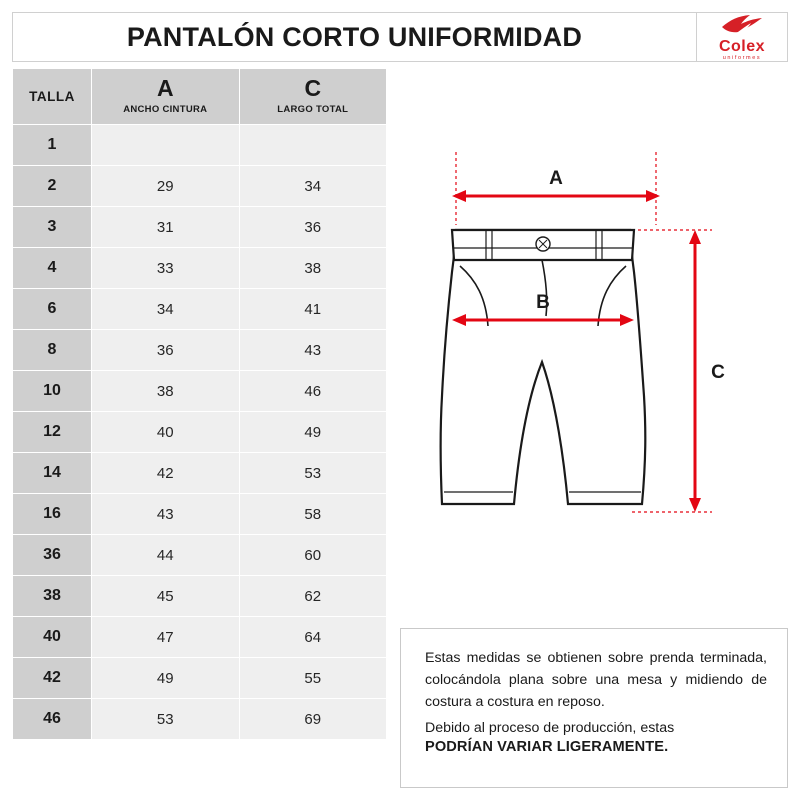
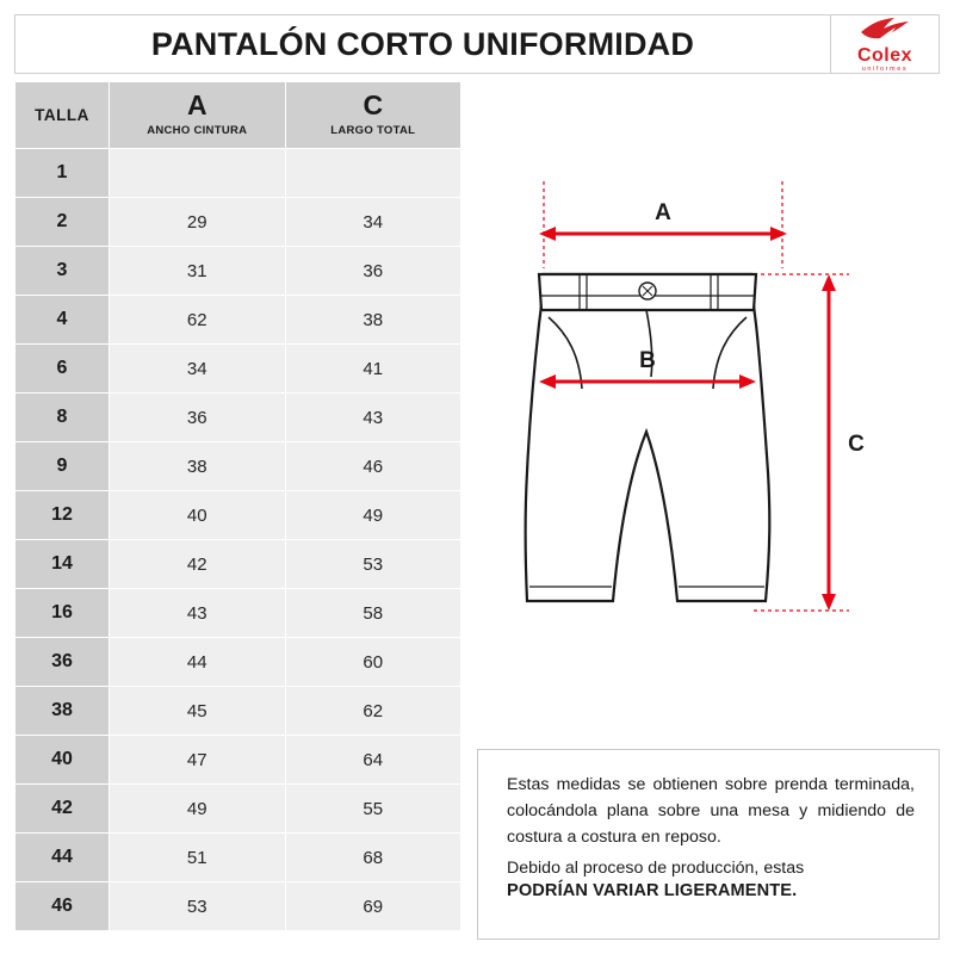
  PANTALÓN CORTO UNIFORMIDAD
  Colex
  TALLA	A ANCHO CINTURA	C LARGO TOTAL
  1
  2	29	34
  3	31	36
- 4	33	38
+ 4	62	38
  6	34	41
  8	36	43
- 10	38	46
+ 9	38	46
  12	40	49
  14	42	53
  16	43	58
  36	44	60
  38	45	62
  40	47	64
  42	49	55
+ 44	51	68
  46	53	69
  A
  B
  C
  Estas medidas se obtienen sobre prenda terminada, colocándola plana sobre una mesa y midiendo de costura a costura en reposo.
  Debido al proceso de producción, estas
  PODRÍAN VARIAR LIGERAMENTE.
